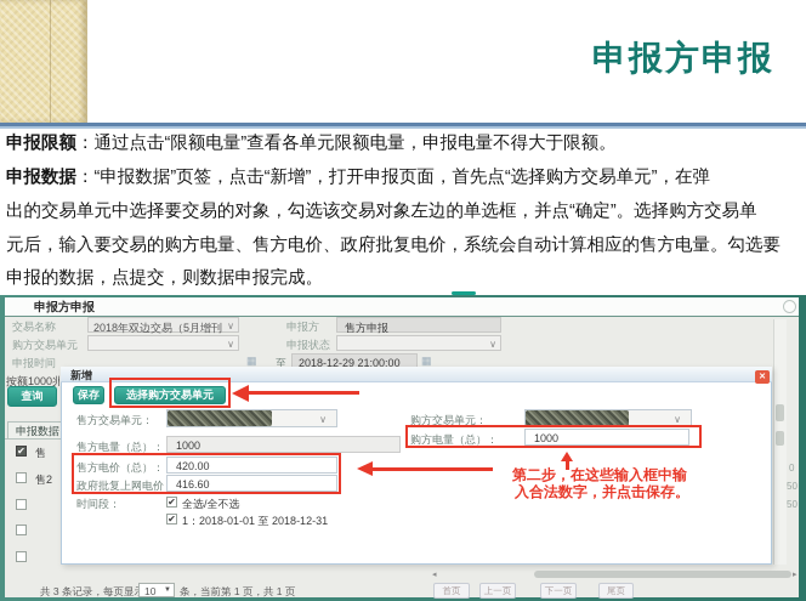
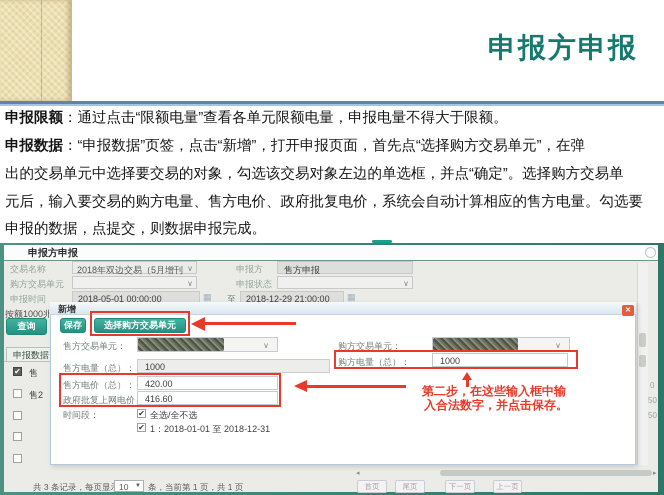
  申报方申报
  申报限额：通过点击“限额电量”查看各单元限额电量，申报电量不得大于限额。
  申报数据：“申报数据”页签，点击“新增”，打开申报页面，首先点“选择购方交易单元”，在弹
  出的交易单元中选择要交易的对象，勾选该交易对象左边的单选框，并点“确定”。选择购方交易单
  元后，输入要交易的购方电量、售方电价、政府批复电价，系统会自动计算相应的售方电量。勾选要
  申报的数据，点提交，则数据申报完成。
  申报方申报
  交易名称
  2018年双边交易（5月增刊
  ∨
  申报方
  售方申报
  购方交易单元
  ∨
  申报状态
  ∨
  申报时间
+ 2018-05-01 00:00:00
  ▦
  至
  2018-12-29 21:00:00
  ▦
  按额1000兆
  查询
  申报数据
  ✔
  售
  售2
  0
  50
  50
  新增
  保存
  选择购方交易单元
  售方交易单元：
  ∨
  售方电量（总）：
  1000
  售方电价（总）：
  420.00
  政府批复上网电价
  416.60
  时间段：
  ✔
  全选/全不选
  ✔
  1：2018-01-01 至 2018-12-31
  购方交易单元：
  ∨
  购方电量（总）：
  1000
  第二步，在这些输入框中输
  入合法数字，并点击保存。
  共 3 条记录，每页显
  10
  条，当前第 1 页，共 1 页
  首页
- 上一页
+ 尾页
  下一页
- 尾页
+ 上一页
